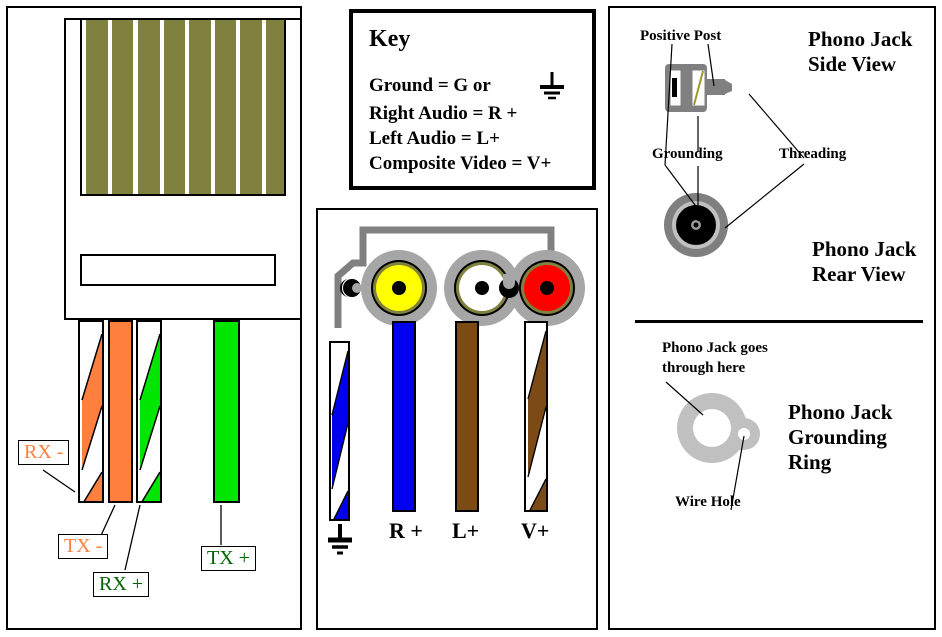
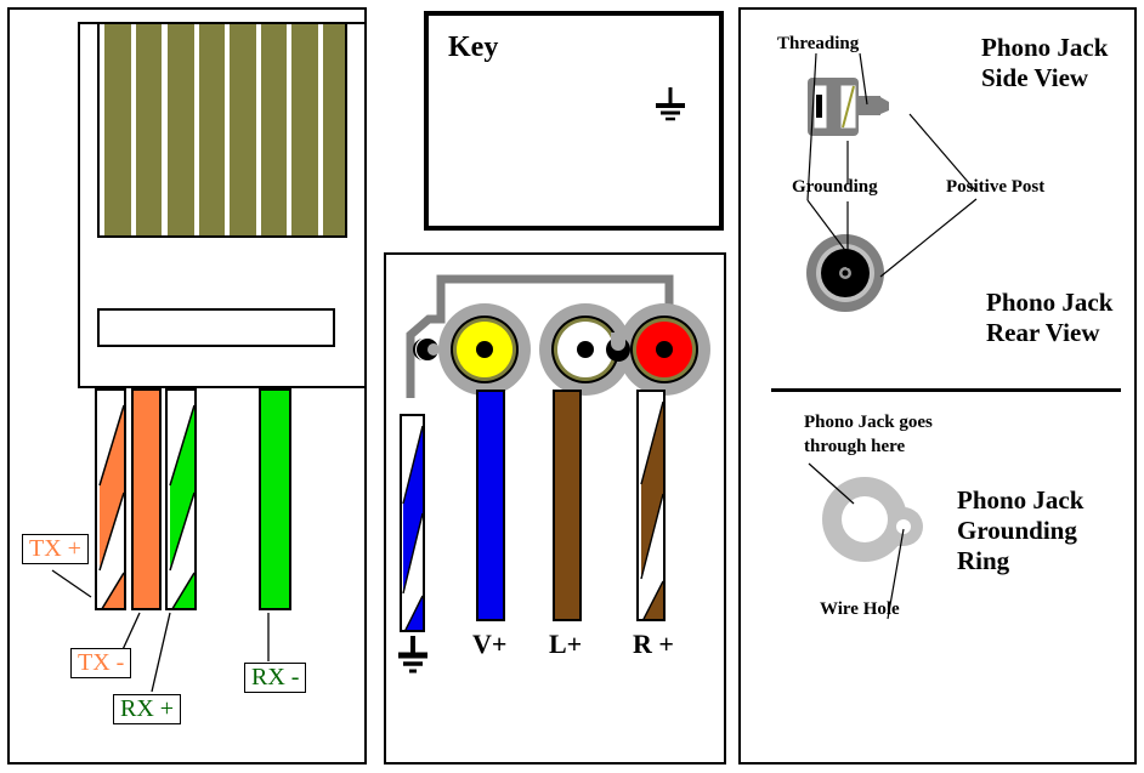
- RX -
+ TX +
  TX -
  RX +
- TX +
+ RX -
  Key
- Ground = G or
- Right Audio = R +
- Left Audio = L+
- Composite Video = V+
- R +
+ V+
  L+
- V+
+ R +
- Positive Post
+ Threading
  Grounding
- Threading
+ Positive Post
  Phono Jack
  Side View
  Phono Jack
  Rear View
  Phono Jack goes
  through here
  Wire Hole
  Phono Jack
  Grounding
  Ring
